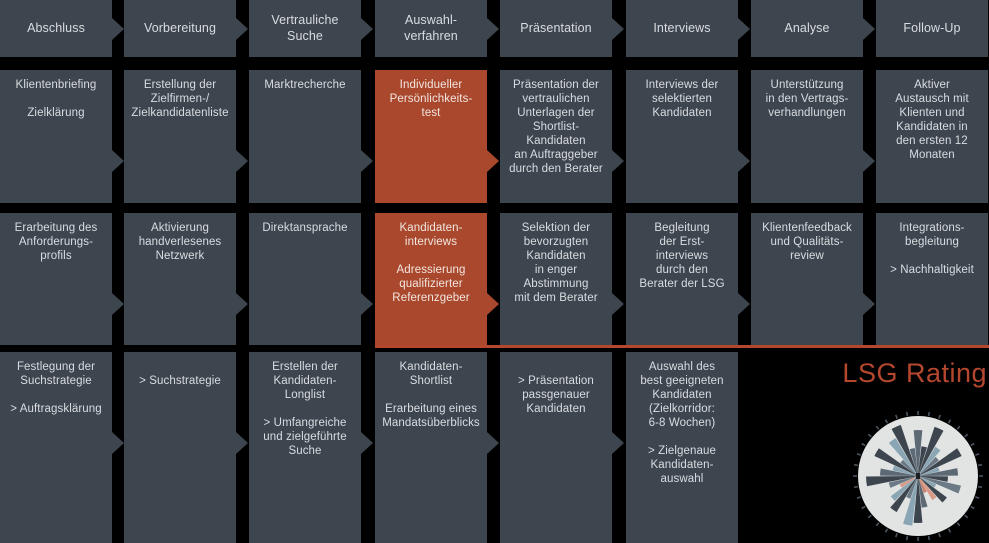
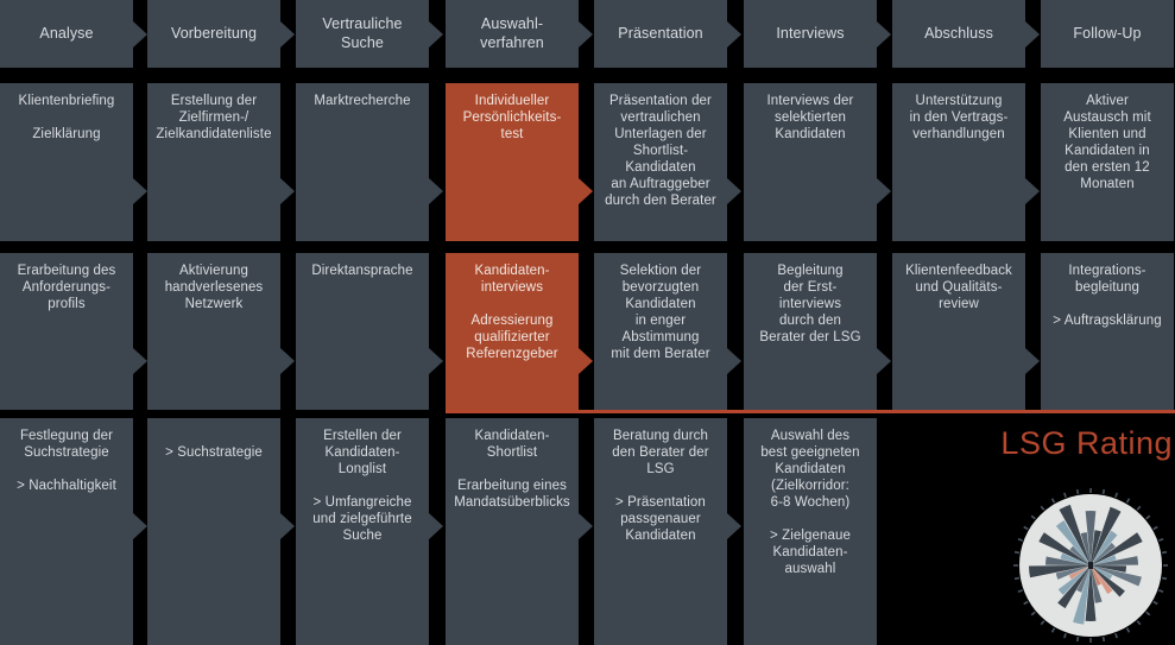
- Abschluss
+ Analyse
  Vorbereitung
  Vertrauliche
  Suche
  Auswahl-
  verfahren
  Präsentation
  Interviews
- Analyse
+ Abschluss
  Follow-Up
  Klientenbriefing
  Zielklärung
  Erstellung der
  Zielfirmen-/
  Zielkandidatenliste
  Marktrecherche
  Individueller
  Persönlichkeits-
  test
  Präsentation der
  vertraulichen
  Unterlagen der
  Shortlist-
  Kandidaten
  an Auftraggeber
  durch den Berater
  Interviews der
  selektierten
  Kandidaten
  Unterstützung
  in den Vertrags-
  verhandlungen
  Aktiver
  Austausch mit
  Klienten und
  Kandidaten in
  den ersten 12
  Monaten
  Erarbeitung des
  Anforderungs-
  profils
  Aktivierung
  handverlesenes
  Netzwerk
  Direktansprache
  Kandidaten-
  interviews
  Adressierung
  qualifizierter
  Referenzgeber
  Selektion der
  bevorzugten
  Kandidaten
  in enger
  Abstimmung
  mit dem Berater
  Begleitung
  der Erst-
  interviews
  durch den
  Berater der LSG
  Klientenfeedback
  und Qualitäts-
  review
  Integrations-
  begleitung
- > Nachhaltigkeit
+ > Auftragsklärung
  Festlegung der
  Suchstrategie
- > Auftragsklärung
+ > Nachhaltigkeit
  > Suchstrategie
  Erstellen der
  Kandidaten-
  Longlist
  > Umfangreiche
  und zielgeführte
  Suche
  Kandidaten-
  Shortlist
  Erarbeitung eines
  Mandatsüberblicks
+ Beratung durch
+ den Berater der
+ LSG
  > Präsentation
  passgenauer
  Kandidaten
  Auswahl des
  best geeigneten
  Kandidaten
  (Zielkorridor:
  6-8 Wochen)
  > Zielgenaue
  Kandidaten-
  auswahl
  LSG Rating
